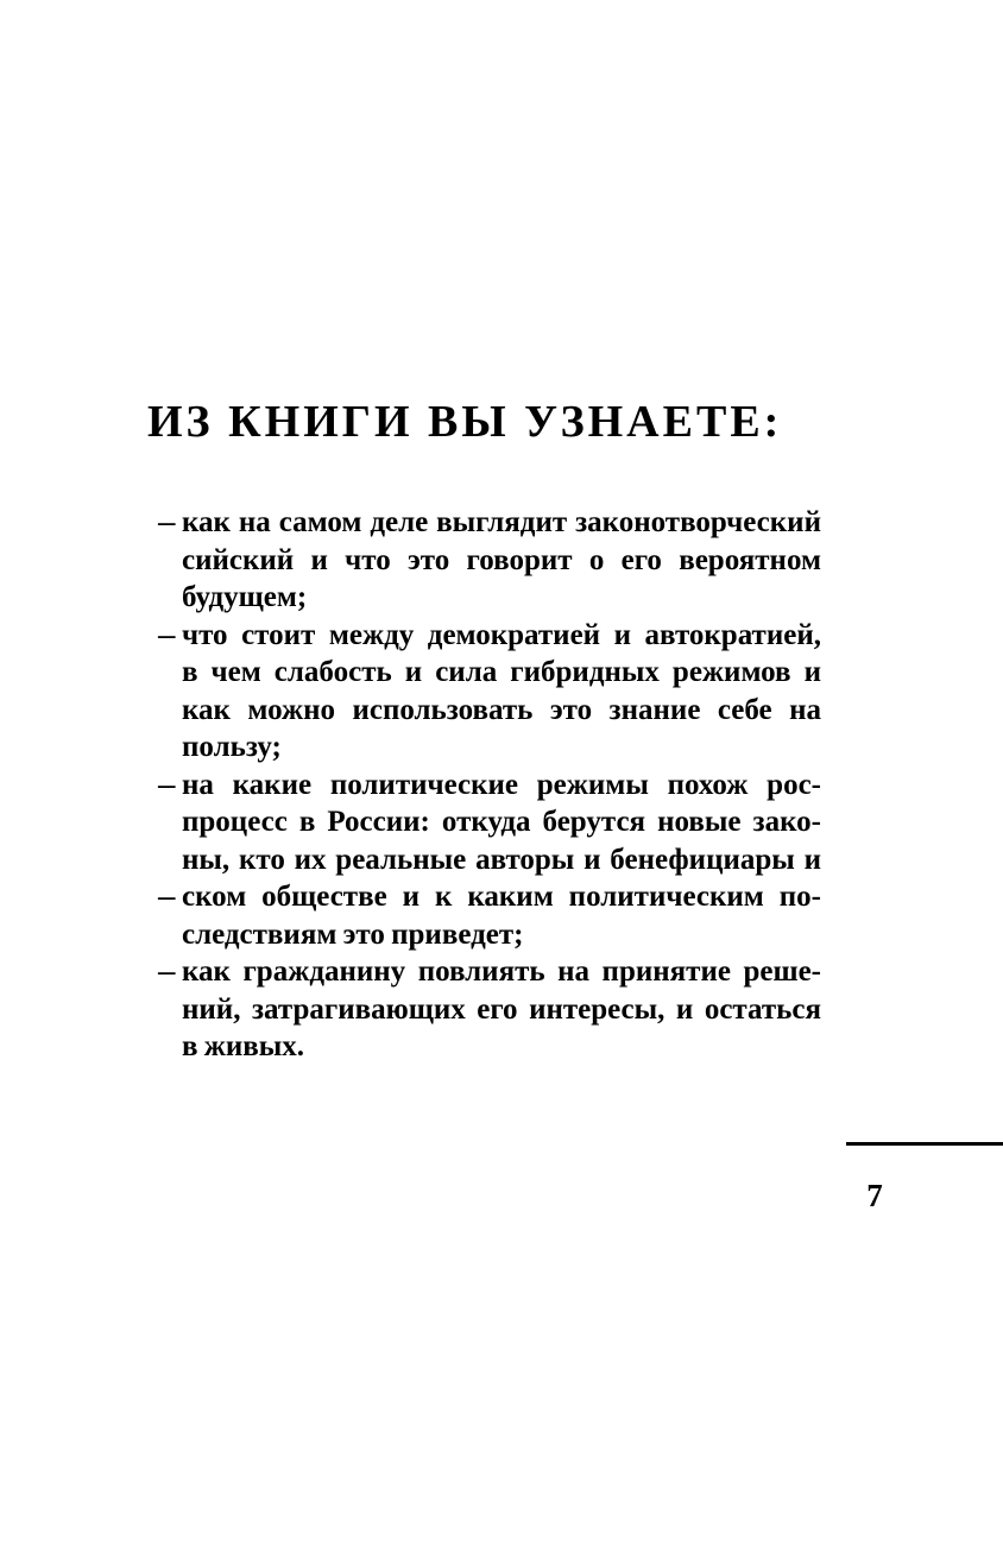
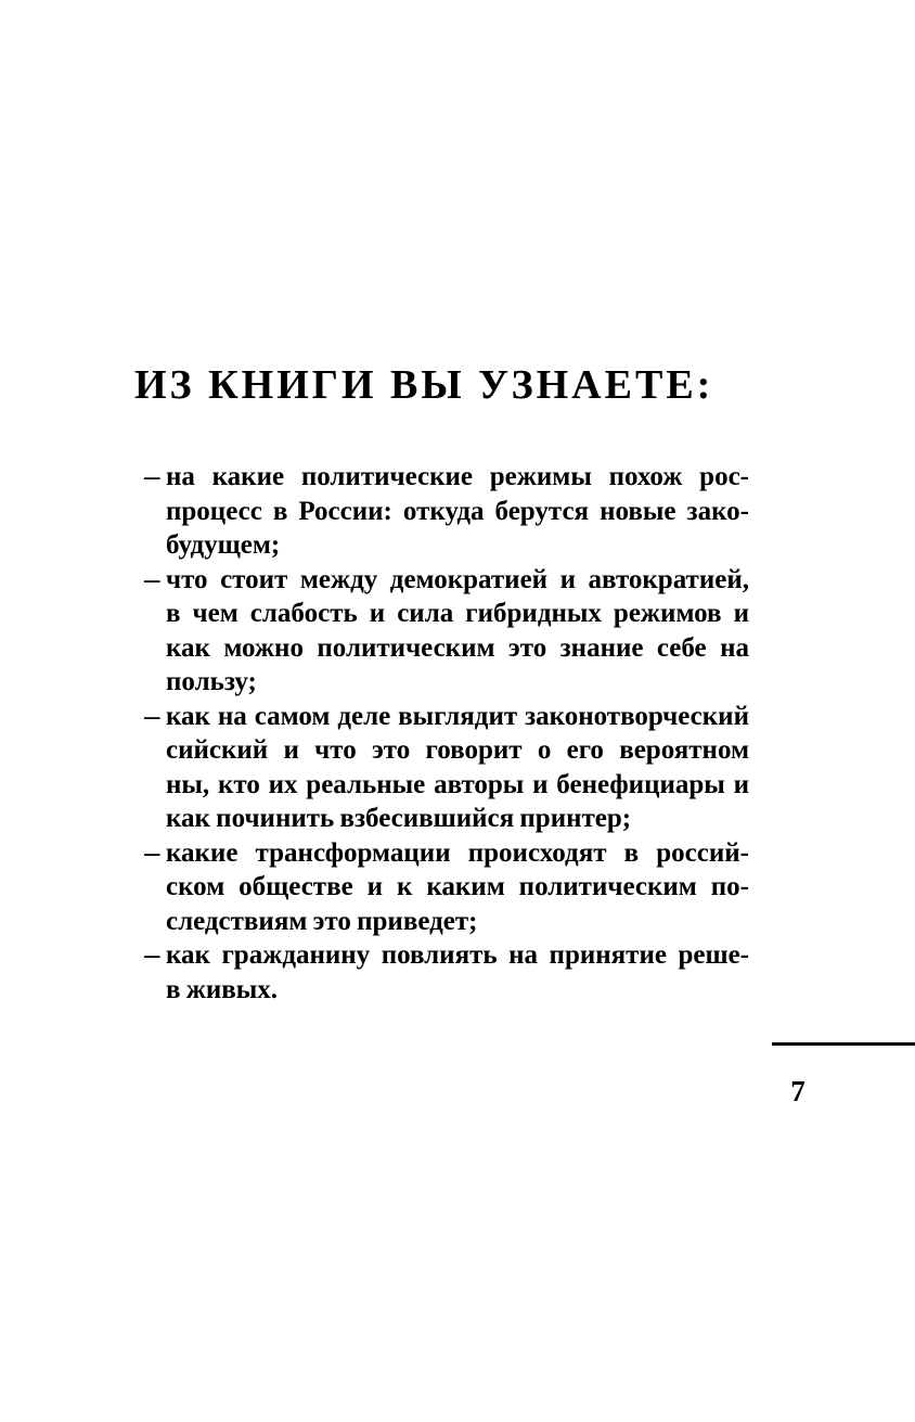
  ИЗ КНИГИ ВЫ УЗНАЕТЕ:
  —
- как на самом деле выглядит законотворческий
+ на какие политические режимы похож рос-
- сийский и что это говорит о его вероятном
+ процесс в России: откуда берутся новые зако-
  будущем;
  —
  что стоит между демократией и автократией,
  в чем слабость и сила гибридных режимов и
- как можно использовать это знание себе на
+ как можно политическим это знание себе на
  пользу;
  —
- на какие политические режимы похож рос-
+ как на самом деле выглядит законотворческий
- процесс в России: откуда берутся новые зако-
+ сийский и что это говорит о его вероятном
  ны, кто их реальные авторы и бенефициары и
+ как починить взбесившийся принтер;
  —
+ какие трансформации происходят в россий-
  ском обществе и к каким политическим по-
  следствиям это приведет;
  —
  как гражданину повлиять на принятие реше-
- ний, затрагивающих его интересы, и остаться
  в живых.
  7
